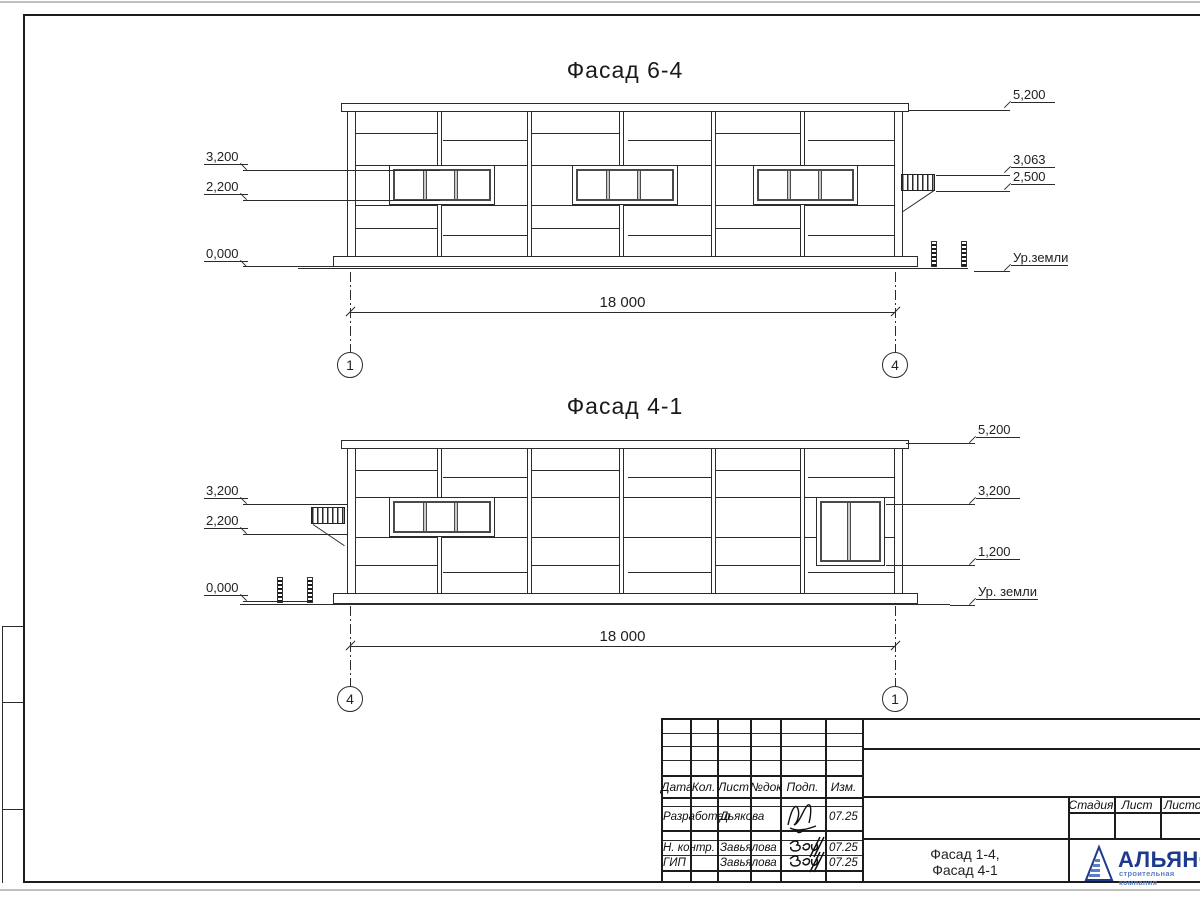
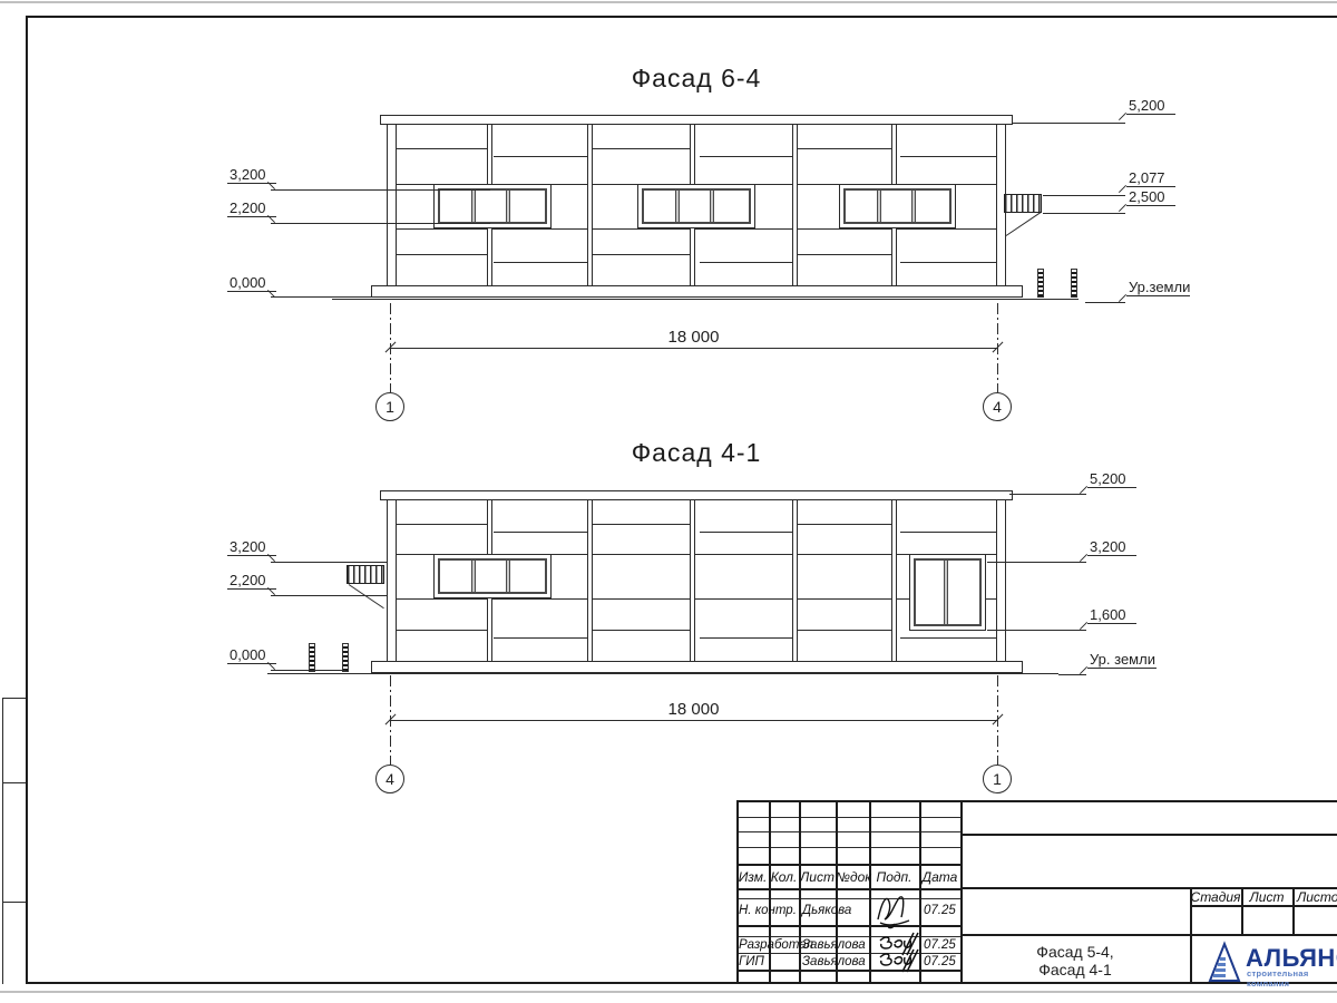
  Фасад 6-4
  3,200
  2,200
  0,000
  5,200
- 3,063
+ 2,077
  2,500
  Ур.земли
  18 000
  1
  4
  Фасад 4-1
  3,200
  2,200
  0,000
  5,200
  3,200
- 1,200
+ 1,600
  Ур. земли
  18 000
  4
  1
- Дата
+ Изм.
  Кол.
  Лист
  №док
  Подп.
- Изм.
+ Дата
- Разработал
+ Н. контр.
  Дьякова
  07.25
- Н. контр.
+ Разработал
  Завьялова
  07.25
  ГИП
  Завьялова
  07.25
  Стадия
  Лист
  Листо
- Фасад 1-4,
+ Фасад 5-4,
  Фасад 4-1
  АЛЬЯН
  строительная компания
